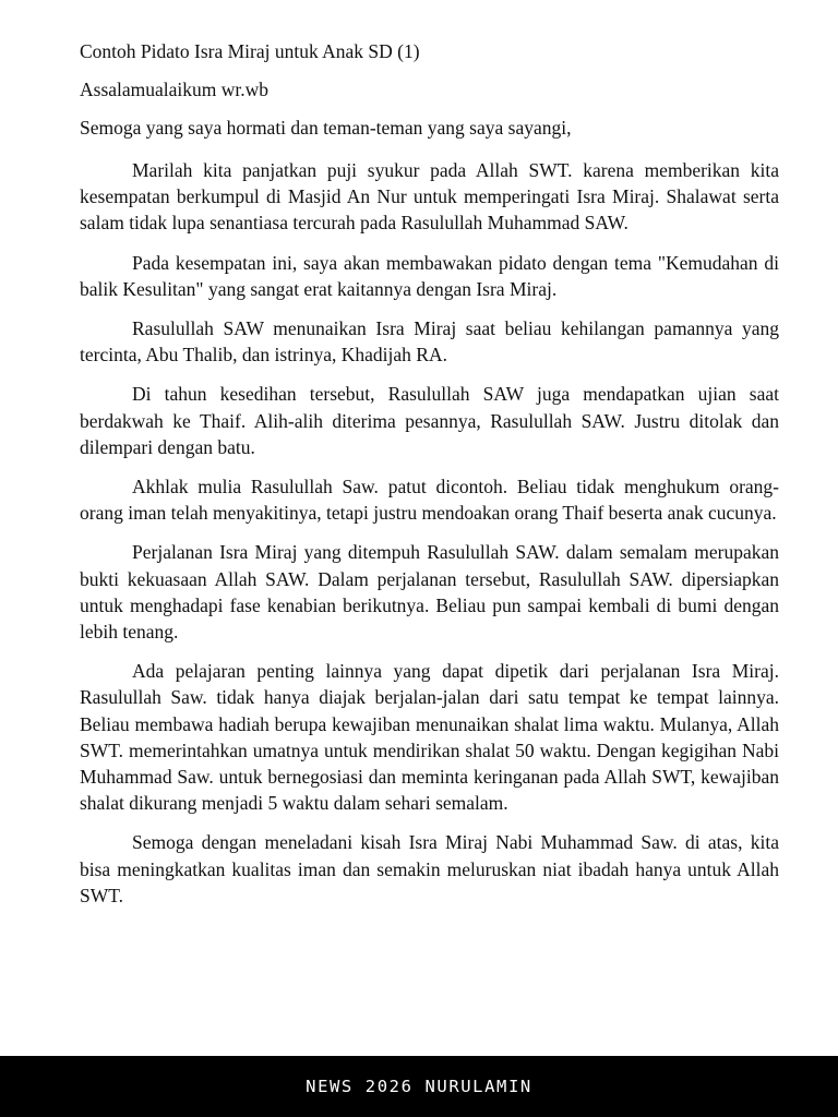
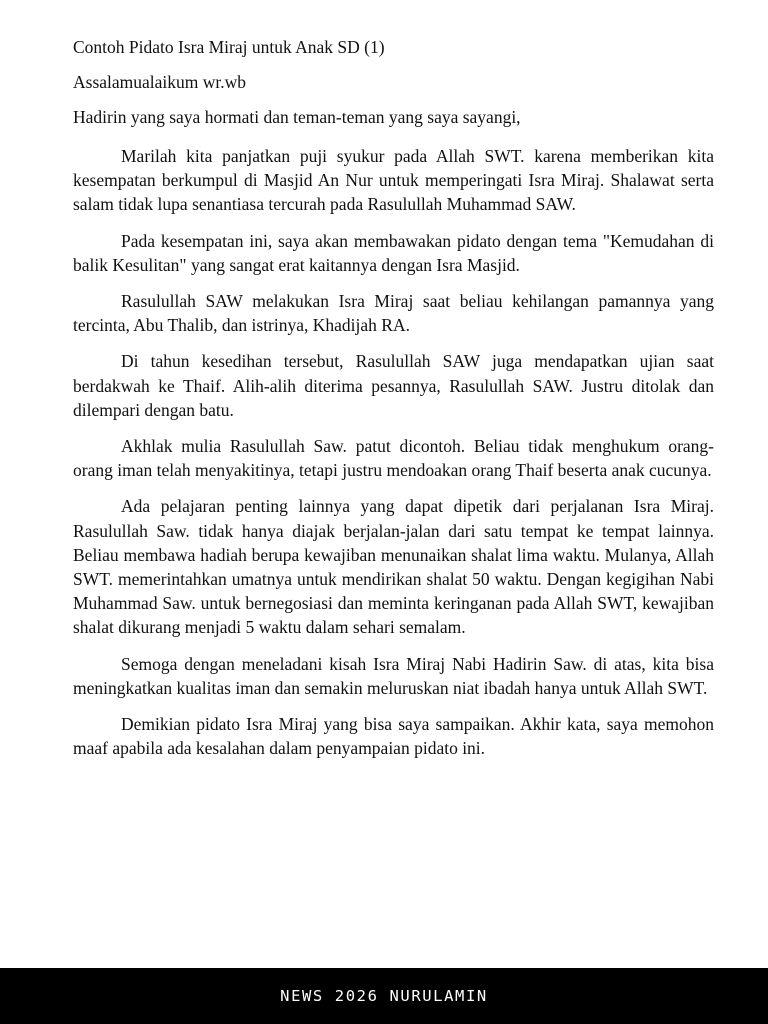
  Contoh Pidato Isra Miraj untuk Anak SD (1)
  Assalamualaikum wr.wb
- Semoga yang saya hormati dan teman-teman yang saya sayangi,
+ Hadirin yang saya hormati dan teman-teman yang saya sayangi,
  Marilah kita panjatkan puji syukur pada Allah SWT. karena memberikan kita kesempatan berkumpul di Masjid An Nur untuk memperingati Isra Miraj. Shalawat serta salam tidak lupa senantiasa tercurah pada Rasulullah Muhammad SAW.
- Pada kesempatan ini, saya akan membawakan pidato dengan tema "Kemudahan di balik Kesulitan" yang sangat erat kaitannya dengan Isra Miraj.
+ Pada kesempatan ini, saya akan membawakan pidato dengan tema "Kemudahan di balik Kesulitan" yang sangat erat kaitannya dengan Isra Masjid.
- Rasulullah SAW menunaikan Isra Miraj saat beliau kehilangan pamannya yang tercinta, Abu Thalib, dan istrinya, Khadijah RA.
+ Rasulullah SAW melakukan Isra Miraj saat beliau kehilangan pamannya yang tercinta, Abu Thalib, dan istrinya, Khadijah RA.
  Di tahun kesedihan tersebut, Rasulullah SAW juga mendapatkan ujian saat berdakwah ke Thaif. Alih-alih diterima pesannya, Rasulullah SAW. Justru ditolak dan dilempari dengan batu.
  Akhlak mulia Rasulullah Saw. patut dicontoh. Beliau tidak menghukum orang-orang iman telah menyakitinya, tetapi justru mendoakan orang Thaif beserta anak cucunya.
- Perjalanan Isra Miraj yang ditempuh Rasulullah SAW. dalam semalam merupakan bukti kekuasaan Allah SAW. Dalam perjalanan tersebut, Rasulullah SAW. dipersiapkan untuk menghadapi fase kenabian berikutnya. Beliau pun sampai kembali di bumi dengan lebih tenang.
  Ada pelajaran penting lainnya yang dapat dipetik dari perjalanan Isra Miraj. Rasulullah Saw. tidak hanya diajak berjalan-jalan dari satu tempat ke tempat lainnya. Beliau membawa hadiah berupa kewajiban menunaikan shalat lima waktu. Mulanya, Allah SWT. memerintahkan umatnya untuk mendirikan shalat 50 waktu. Dengan kegigihan Nabi Muhammad Saw. untuk bernegosiasi dan meminta keringanan pada Allah SWT, kewajiban shalat dikurang menjadi 5 waktu dalam sehari semalam.
- Semoga dengan meneladani kisah Isra Miraj Nabi Muhammad Saw. di atas, kita bisa meningkatkan kualitas iman dan semakin meluruskan niat ibadah hanya untuk Allah SWT.
+ Semoga dengan meneladani kisah Isra Miraj Nabi Hadirin Saw. di atas, kita bisa meningkatkan kualitas iman dan semakin meluruskan niat ibadah hanya untuk Allah SWT.
+ Demikian pidato Isra Miraj yang bisa saya sampaikan. Akhir kata, saya memohon maaf apabila ada kesalahan dalam penyampaian pidato ini.
  NEWS 2026 NURULAMIN
